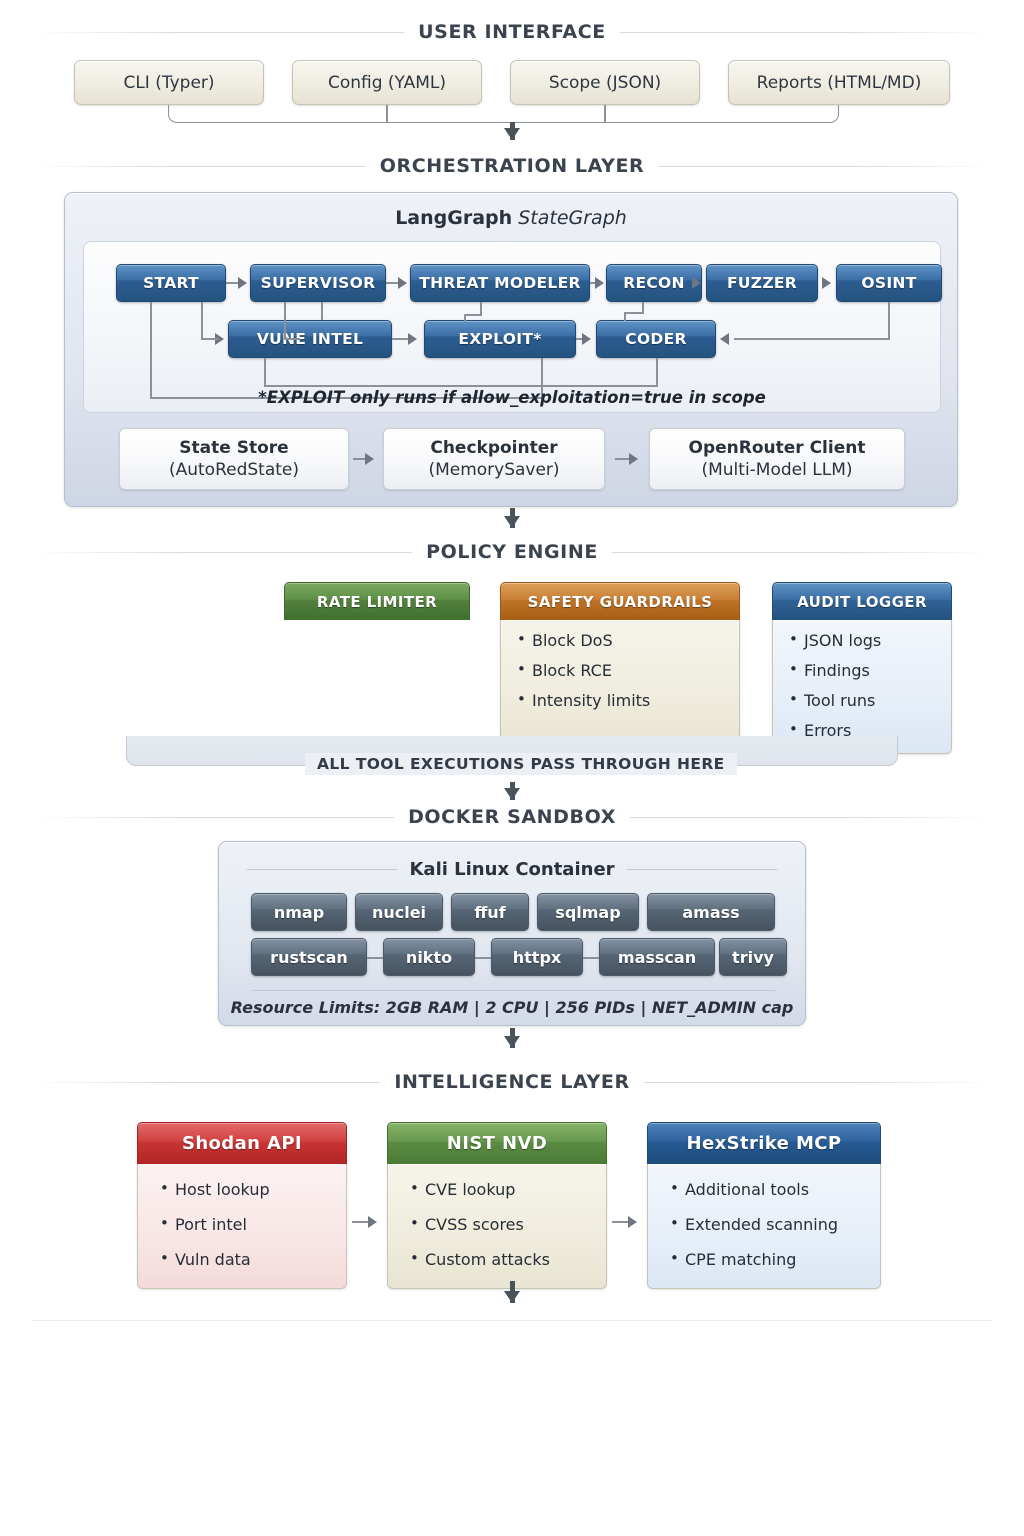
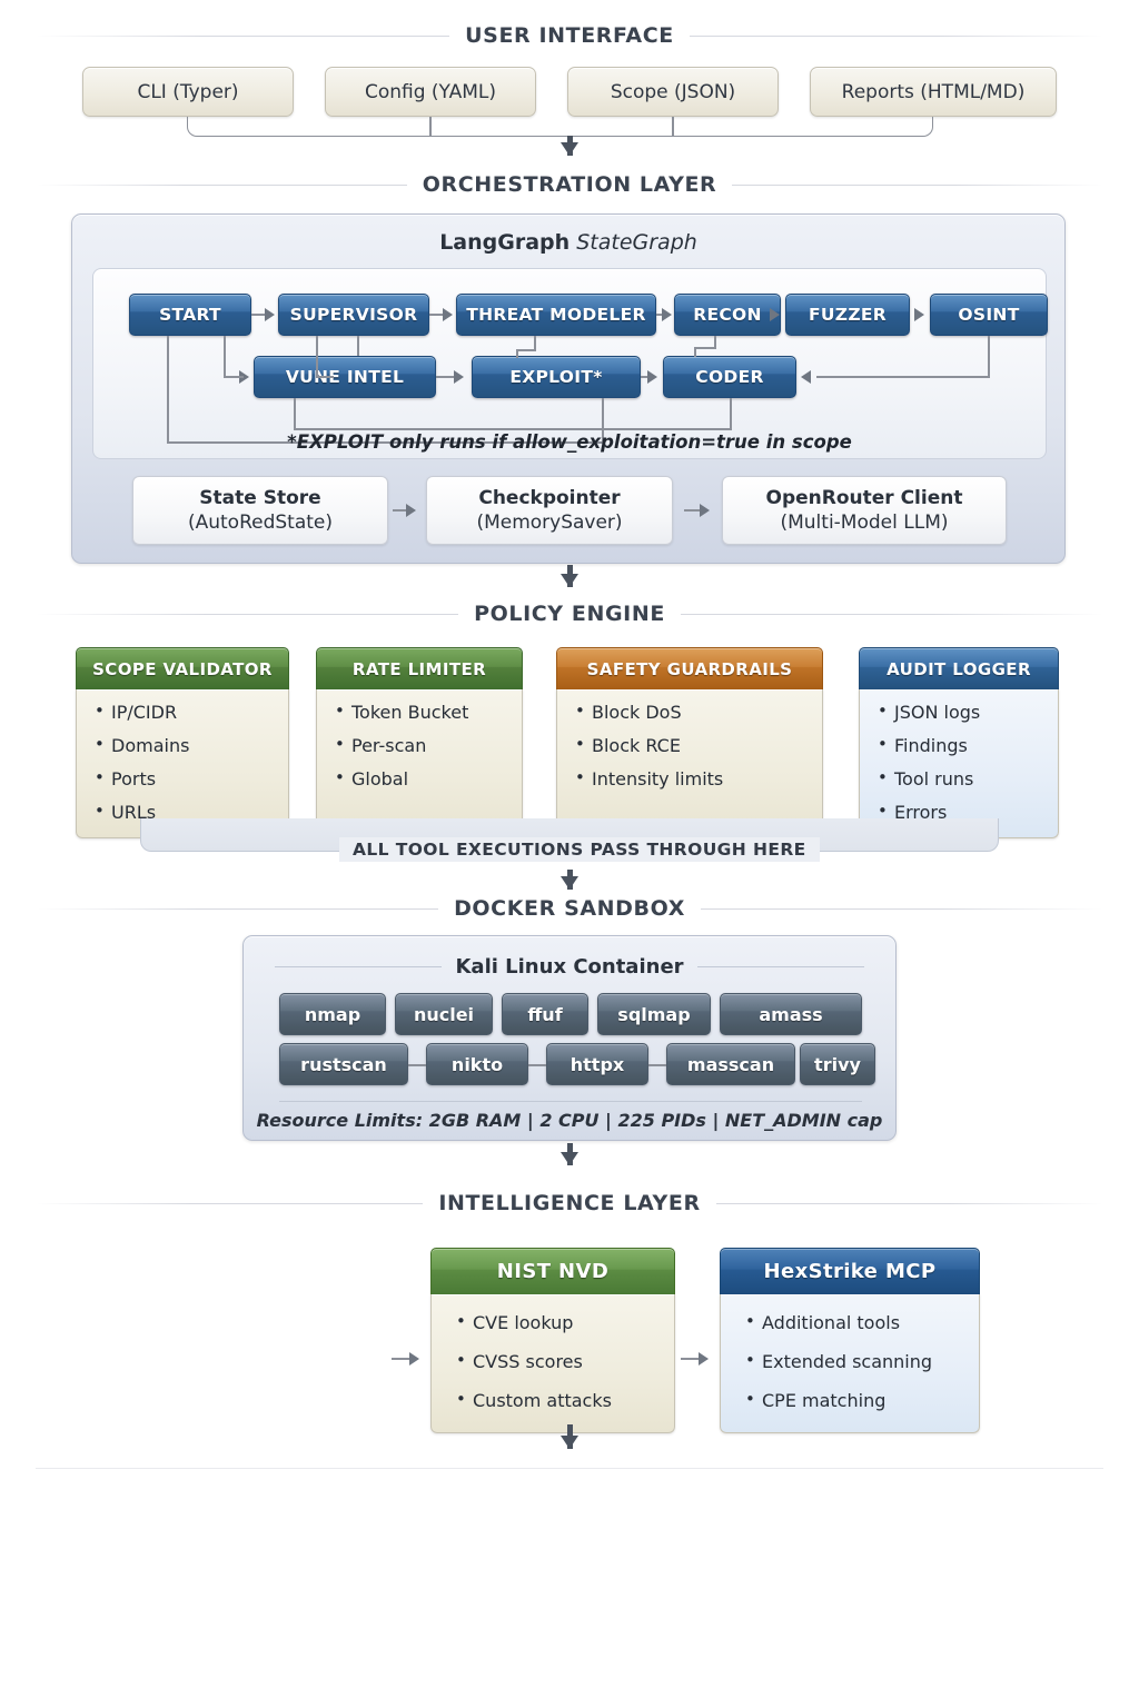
  USER INTERFACE
  CLI (Typer)
  Config (YAML)
  Scope (JSON)
  Reports (HTML/MD)
  ORCHESTRATION LAYER
  LangGraph StateGraph
  START
  SUPERVISOR
  THREAT MODELER
  RECON
  FUZZER
  OSINT
  VUE INTEL
  EXPLOIT*
  CODER
  *EXPLOIT only runs if allow_exploitation=true in scope
  State Store
  (AutoRedState)
  Checkpointer
  (MemorySaver)
  OpenRouter Client
  (Multi-Model LLM)
  POLICY ENGINE
+ SCOPE VALIDATOR
+ IP/CIDR
+ Domains
+ Ports
+ URLs
  RATE LIMITER
+ Token Bucket
+ Per-scan
+ Global
  SAFETY GUARDRAILS
  Block DoS
  Block RCE
  Intensity limits
  AUDIT LOGGER
  JSON logs
  Findings
  Tool runs
  Errors
  ALL TOOL EXECUTIONS PASS THROUGH HERE
  DOCKER SANDBOX
  Kali Linux Container
  nmap
  nuclei
  ffuf
  sqlmap
  amass
  rustscan
  nikto
  httpx
  masscan
  trivy
- Resource Limits: 2GB RAM | 2 CPU | 256 PIDs | NET_ADMIN cap
+ Resource Limits: 2GB RAM | 2 CPU | 225 PIDs | NET_ADMIN cap
  INTELLIGENCE LAYER
- Shodan API
- Host lookup
- Port intel
- Vuln data
  NIST NVD
  CVE lookup
  CVSS scores
  Custom attacks
  HexStrike MCP
  Additional tools
  Extended scanning
  CPE matching
